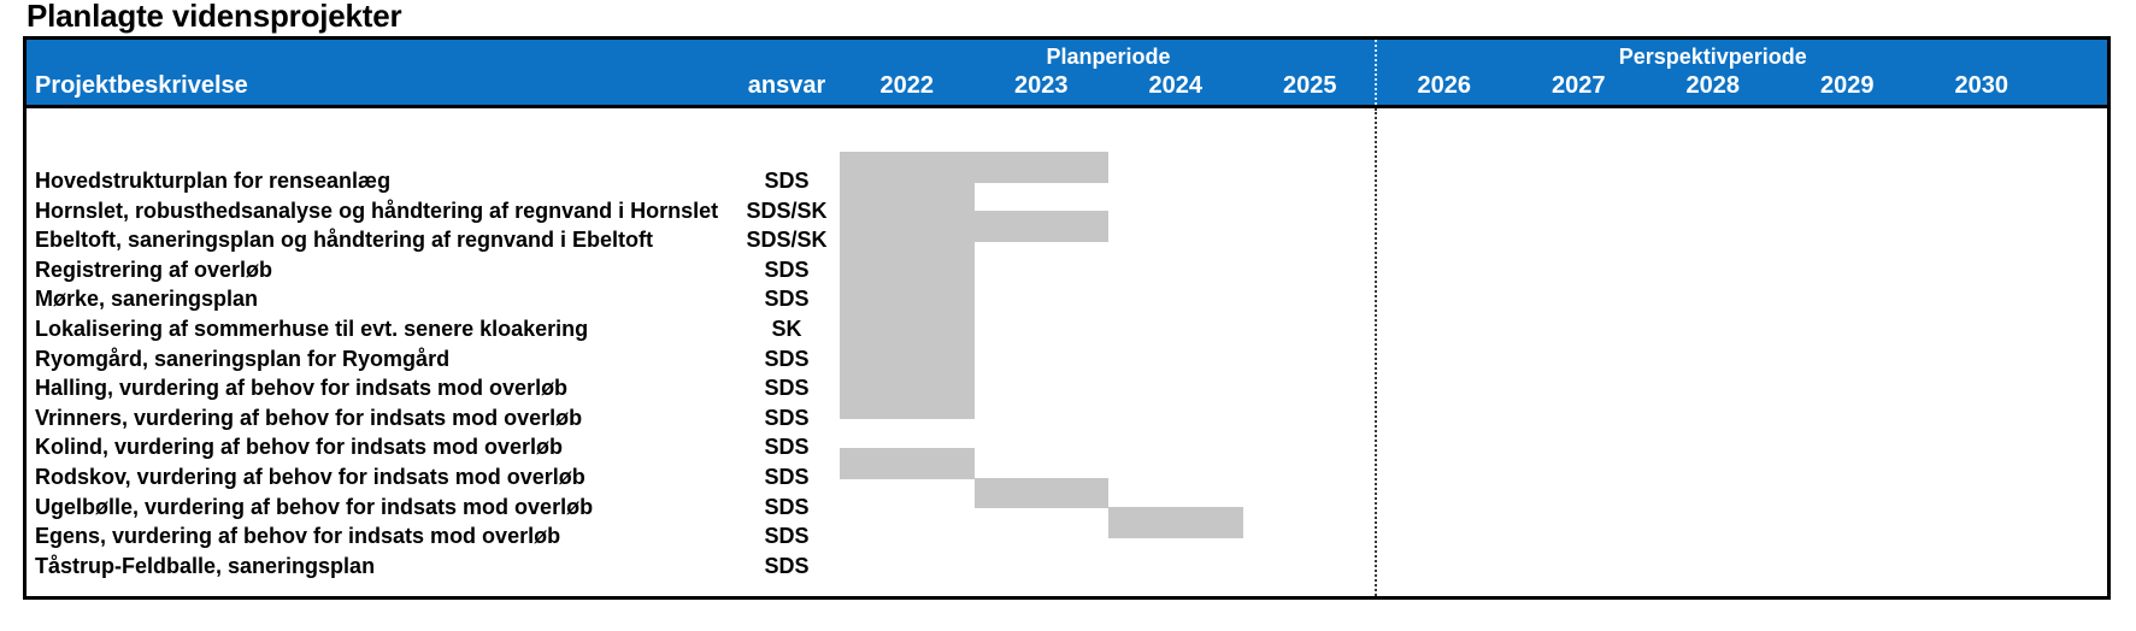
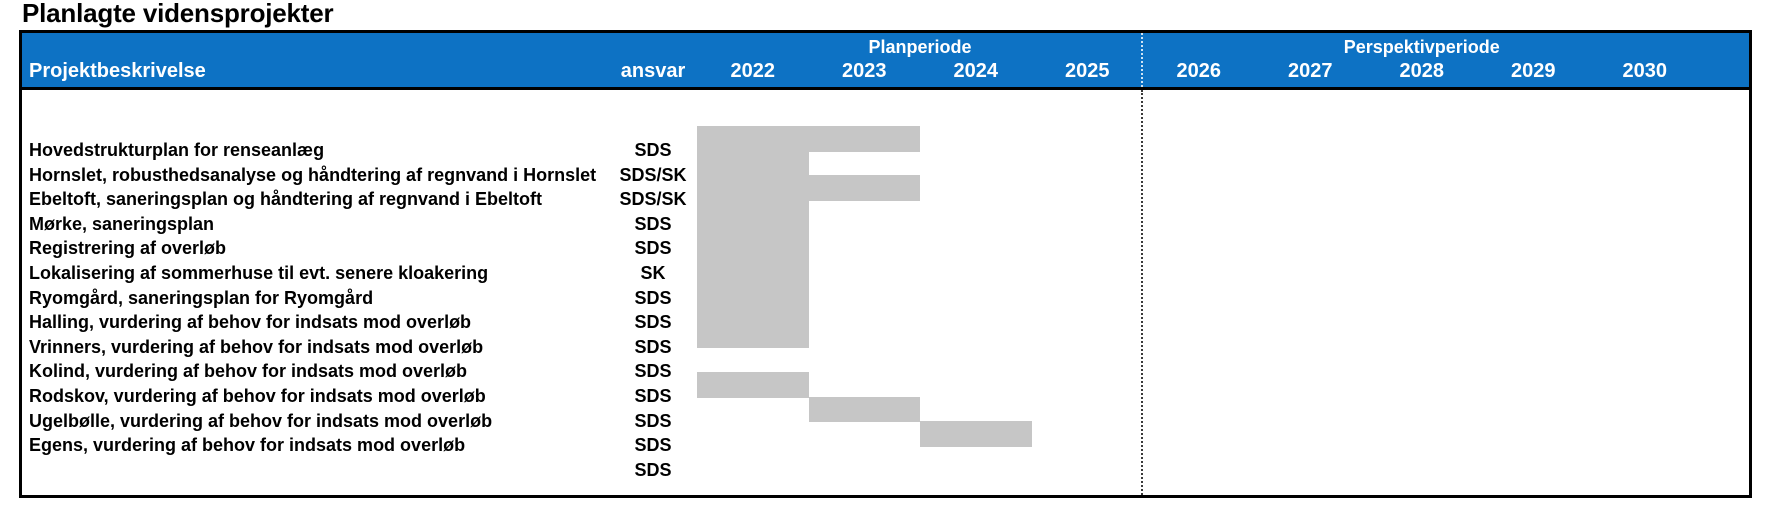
  Planlagte vidensprojekter
  Planperiode
  Perspektivperiode
  Projektbeskrivelse
  ansvar
  2022
  2023
  2024
  2025
  2026
  2027
  2028
  2029
  2030
  Hovedstrukturplan for renseanlæg
  SDS
  Hornslet, robusthedsanalyse og håndtering af regnvand i Hornslet
  SDS/SK
  Ebeltoft, saneringsplan og håndtering af regnvand i Ebeltoft
  SDS/SK
- Registrering af overløb
+ Mørke, saneringsplan
  SDS
- Mørke, saneringsplan
+ Registrering af overløb
  SDS
  Lokalisering af sommerhuse til evt. senere kloakering
  SK
  Ryomgård, saneringsplan for Ryomgård
  SDS
  Halling, vurdering af behov for indsats mod overløb
  SDS
  Vrinners, vurdering af behov for indsats mod overløb
  SDS
  Kolind, vurdering af behov for indsats mod overløb
  SDS
  Rodskov, vurdering af behov for indsats mod overløb
  SDS
  Ugelbølle, vurdering af behov for indsats mod overløb
  SDS
  Egens, vurdering af behov for indsats mod overløb
  SDS
- Tåstrup-Feldballe, saneringsplan
  SDS
